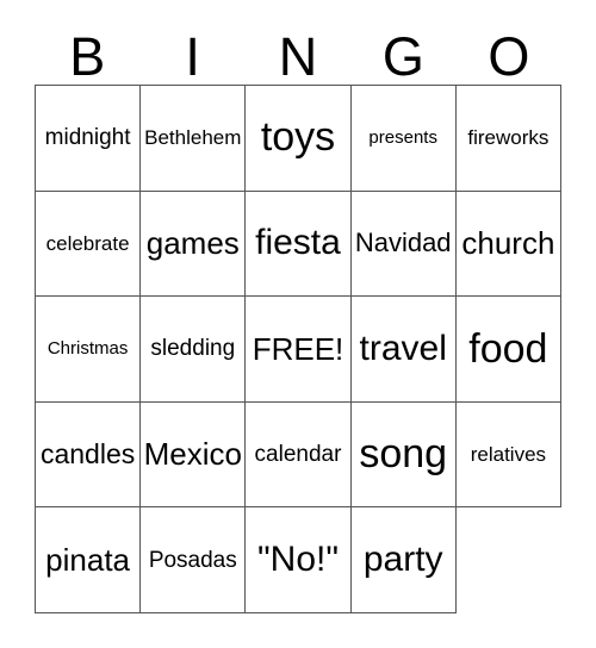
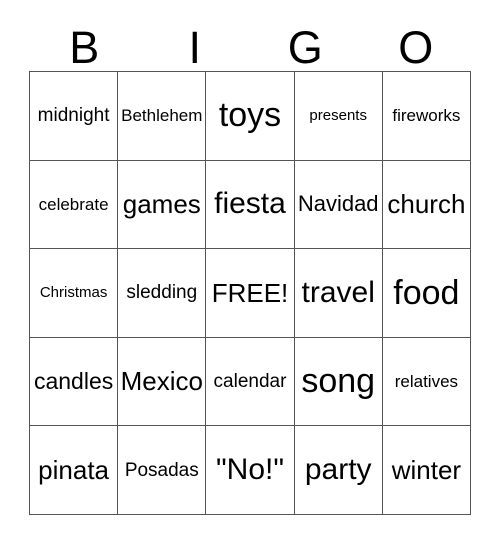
  B
  I
- N
  G
  O
  midnight
  Bethlehem
  toys
  presents
  fireworks
  celebrate
  games
  fiesta
  Navidad
  church
  Christmas
  sledding
  FREE!
  travel
  food
  candles
  Mexico
  calendar
  song
  relatives
  pinata
  Posadas
  "No!"
  party
+ winter
